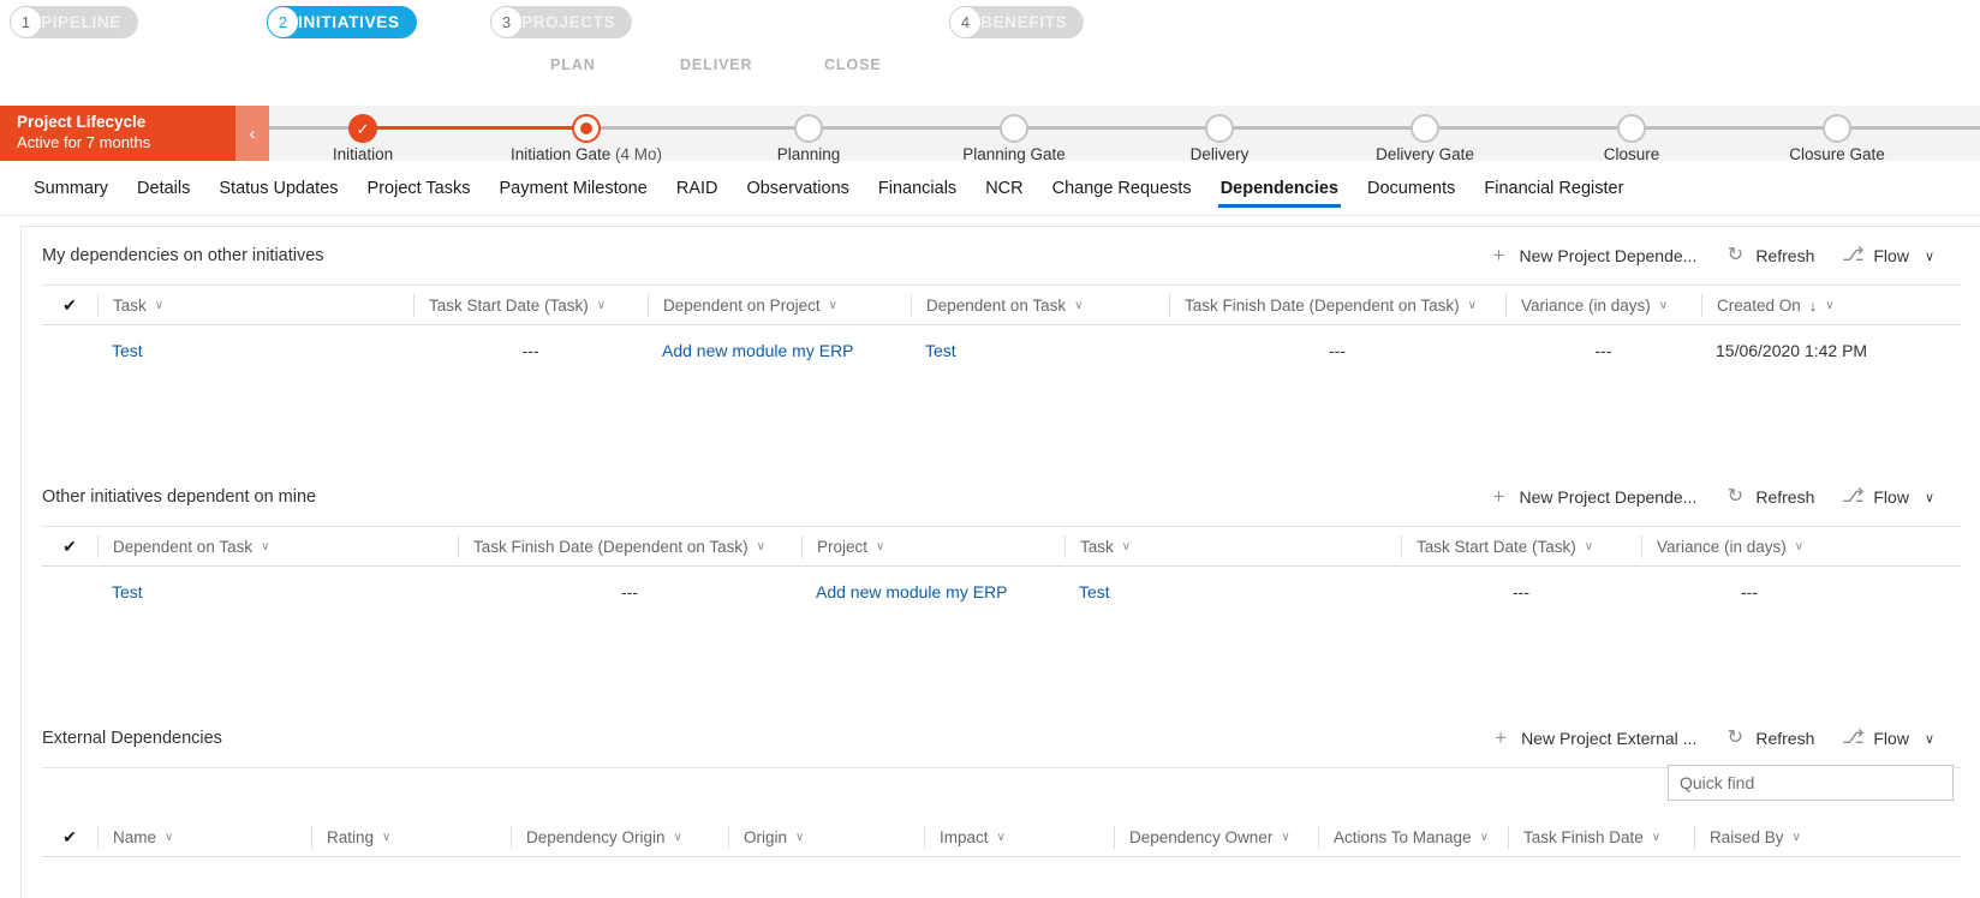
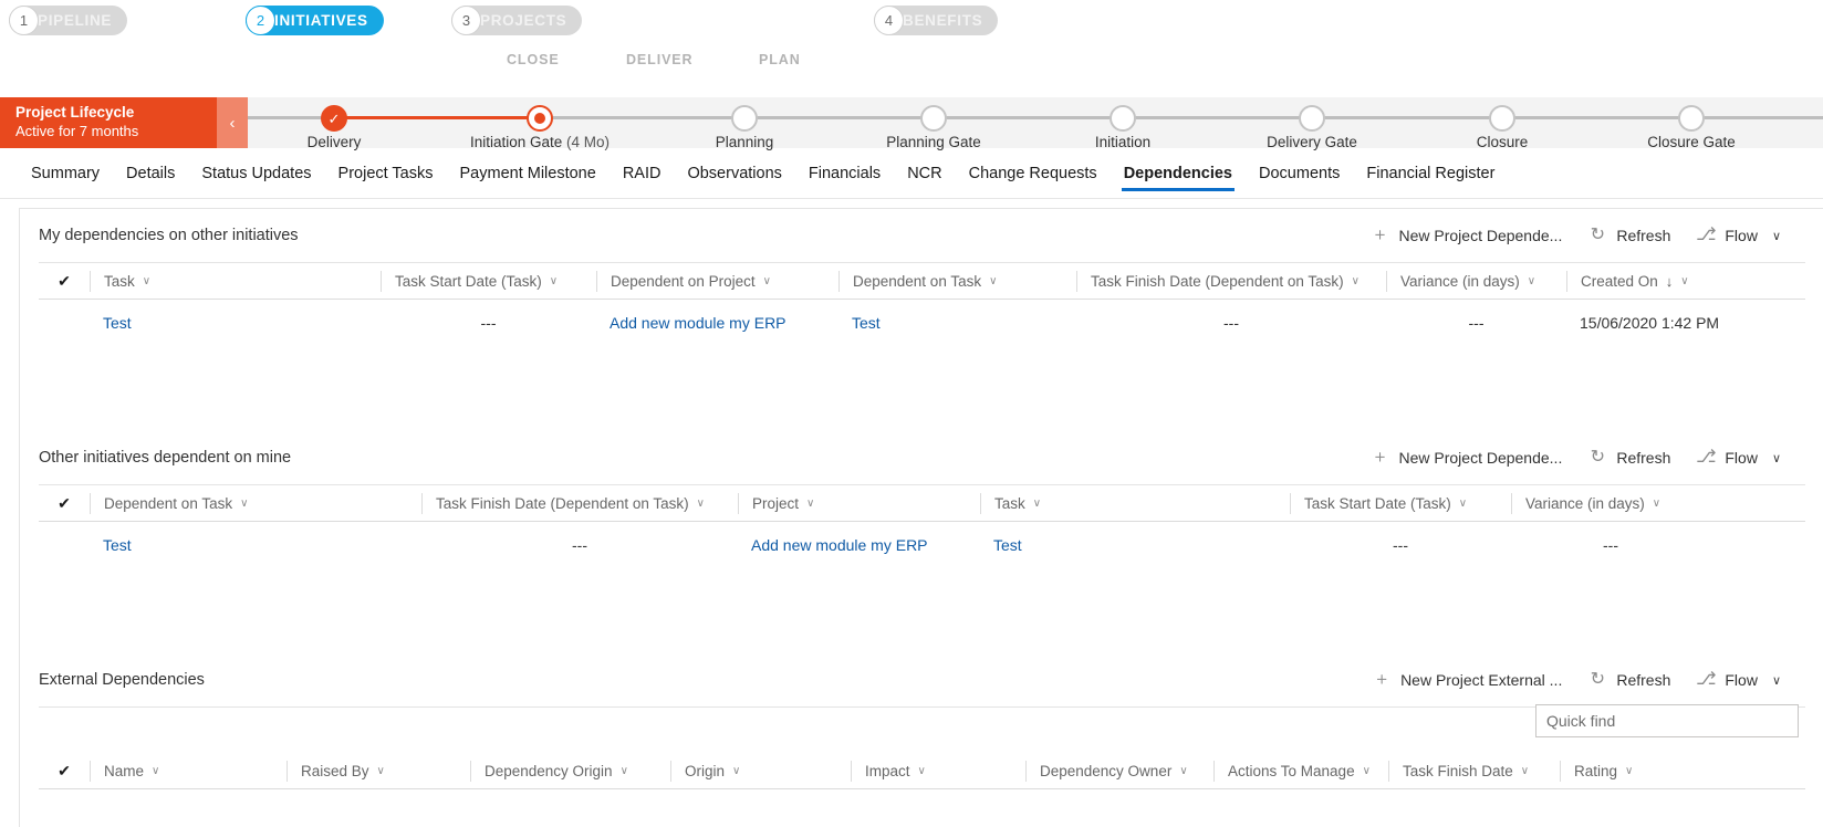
  PIPELINE
  1
  INITIATIVES
  2
  PROJECTS
  3
  BENEFITS
  4
- PLAN
+ CLOSE
  DELIVER
- CLOSE
+ PLAN
  Project Lifecycle
  Active for 7 months
  ‹
  ✓
- Initiation
+ Delivery
  Initiation Gate (4 Mo)
  Planning
  Planning Gate
- Delivery
+ Initiation
  Delivery Gate
  Closure
  Closure Gate
  Summary
  Details
  Status Updates
  Project Tasks
  Payment Milestone
  RAID
  Observations
  Financials
  NCR
  Change Requests
  Dependencies
  Documents
  Financial Register
  My dependencies on other initiatives
  ＋
  New Project Depende...
  ↻
  Refresh
  ⎇
  Flow
  ∨
  ✔
  Task
  ∨
  Task Start Date (Task)
  ∨
  Dependent on Project
  ∨
  Dependent on Task
  ∨
  Task Finish Date (Dependent on Task)
  ∨
  Variance (in days)
  ∨
  Created On
  ↓
  ∨
  Test
  ---
  Add new module my ERP
  Test
  ---
  ---
  15/06/2020 1:42 PM
  Other initiatives dependent on mine
  ＋
  New Project Depende...
  ↻
  Refresh
  ⎇
  Flow
  ∨
  ✔
  Dependent on Task
  ∨
  Task Finish Date (Dependent on Task)
  ∨
  Project
  ∨
  Task
  ∨
  Task Start Date (Task)
  ∨
  Variance (in days)
  ∨
  Test
  ---
  Add new module my ERP
  Test
  ---
  ---
  External Dependencies
  ＋
  New Project External ...
  ↻
  Refresh
  ⎇
  Flow
  ∨
  Quick find
  ✔
  Name
  ∨
- Rating
+ Raised By
  ∨
  Dependency Origin
  ∨
  Origin
  ∨
  Impact
  ∨
  Dependency Owner
  ∨
  Actions To Manage
  ∨
  Task Finish Date
  ∨
- Raised By
+ Rating
  ∨
